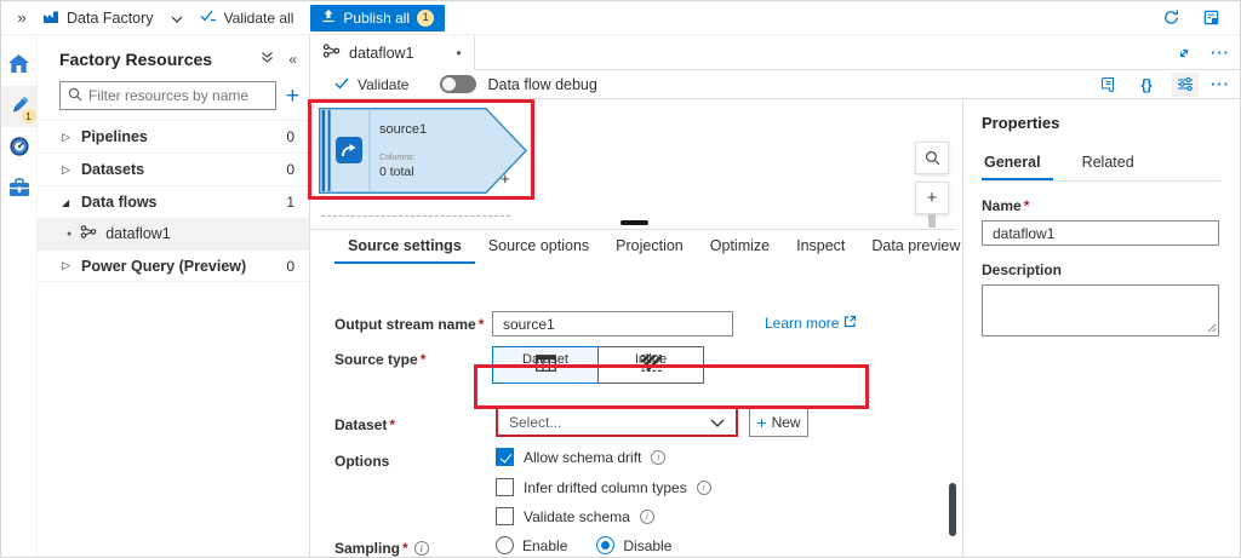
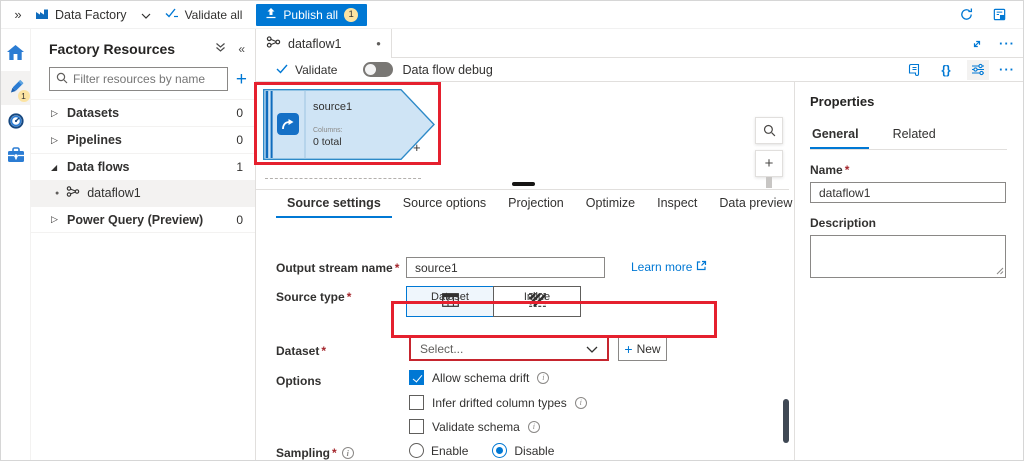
  »
  Data Factory
  Validate all
  Publish all
  1
  1
  Factory Resources
  «
  Filter resources by name
  +
  ▷
- Pipelines
+ Datasets
  0
  ▷
- Datasets
+ Pipelines
  0
  ◢
  Data flows
  1
  dataflow1
  ▷
  Power Query (Preview)
  0
  dataflow1
  ●
  ···
  Validate
  Data flow debug
  {}
  ···
  source1
  0 total
  +
  +
  Source settings
  Source options
  Projection
  Optimize
  Inspect
  Data preview
  Output stream name *
  source1
  Learn more
  Source type *
  Dataset
  Inline
  Dataset *
  Select...
  +
  New
  Options
  Allow schema drift
  i
  Infer drifted column types
  i
  Validate schema
  i
  Sampling *
  i
  Enable
  Disable
  Properties
  General
  Related
  Name *
  dataflow1
  Description
